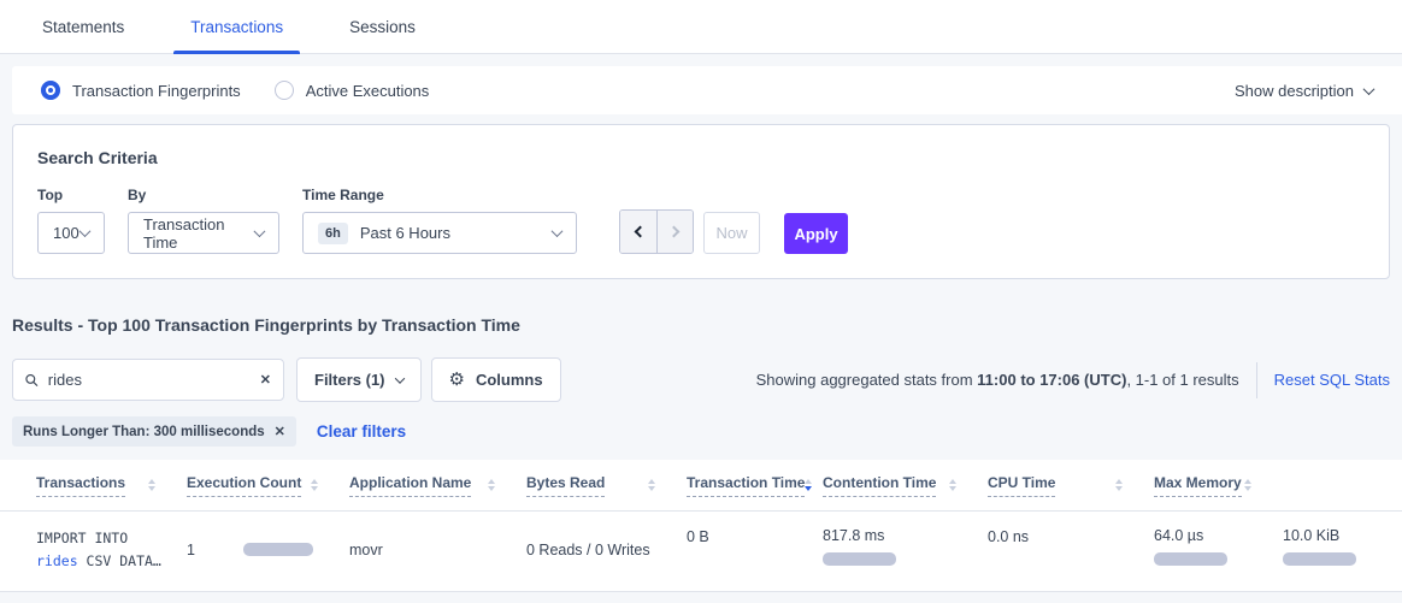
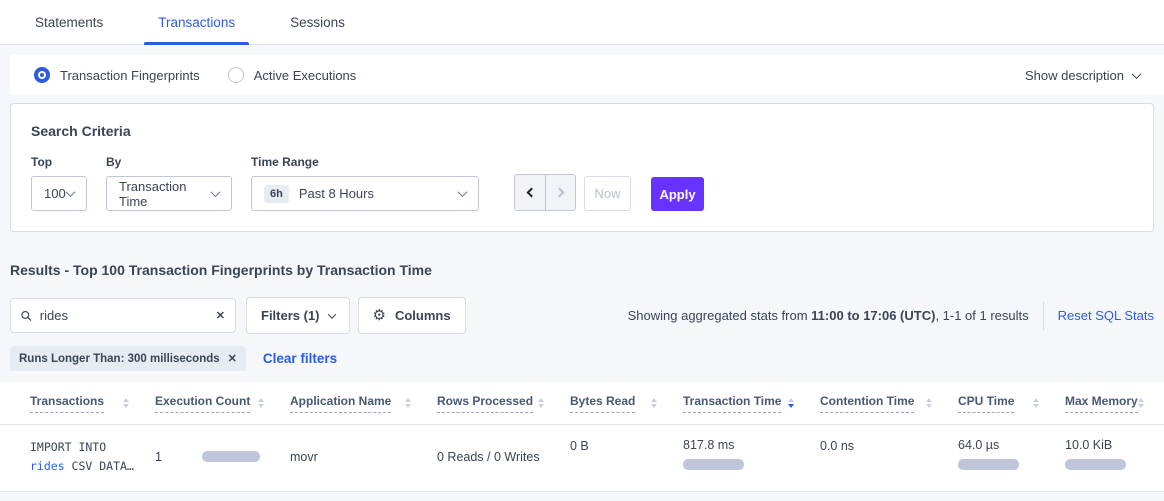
  Statements
  Transactions
  Sessions
  Transaction Fingerprints
  Active Executions
  Show description
  Search Criteria
  Top
  100
  By
  Transaction Time
  Time Range
  6h
- Past 6 Hours
+ Past 8 Hours
  Now
  Apply
  Results - Top 100 Transaction Fingerprints by Transaction Time
  rides
  ✕
  Filters (1)
  ⚙
  Columns
  Showing aggregated stats from 11:00 to 17:06 (UTC), 1-1 of 1 results
  Reset SQL Stats
  Runs Longer Than: 300 milliseconds
  ✕
  Clear filters
  Transactions
  Execution Count
  Application Name
+ Rows Processed
  Bytes Read
  Transaction Time
  Contention Time
  CPU Time
  Max Memory
  IMPORT INTO
  rides CSV DATA…
  1
  movr
  0 Reads / 0 Writes
  0 B
  817.8 ms
  0.0 ns
  64.0 µs
  10.0 KiB
